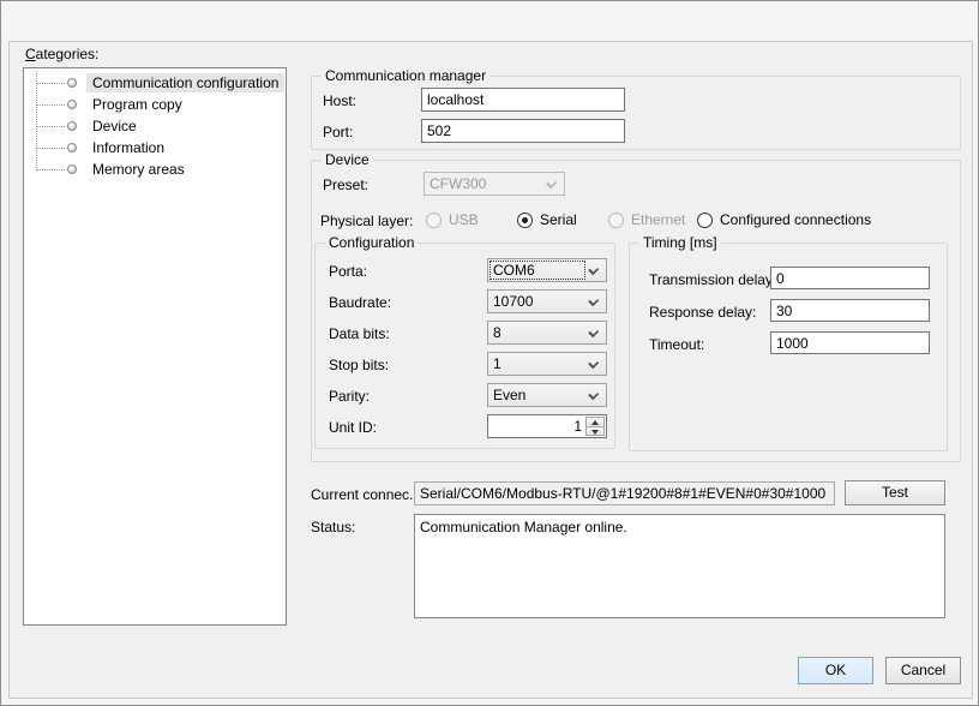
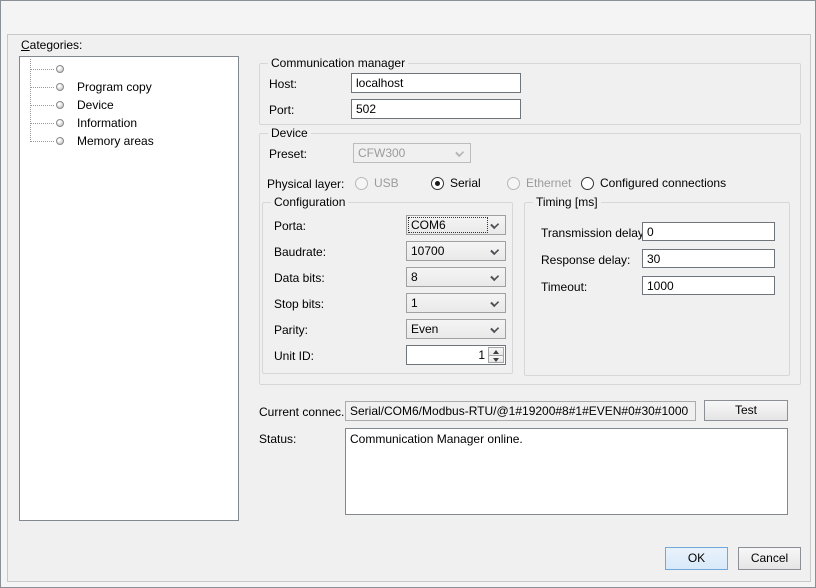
  Categories:
- Communication configuration
  Program copy
  Device
  Information
  Memory areas
  Communication manager
  Host:
  localhost
  Port:
  502
  Device
  Preset:
  CFW300
  Physical layer:
  USB
  Serial
  Ethernet
  Configured connections
  Configuration
  Porta:
  COM6
  Baudrate:
  10700
  Data bits:
  8
  Stop bits:
  1
  Parity:
  Even
  Unit ID:
  1
  Timing [ms]
  Transmission delay
  0
  Response delay:
  30
  Timeout:
  1000
  Current connec.
  Serial/COM6/Modbus-RTU/@1#19200#8#1#EVEN#0#30#1000
  Test
  Status:
  Communication Manager online.
  OK
  Cancel
